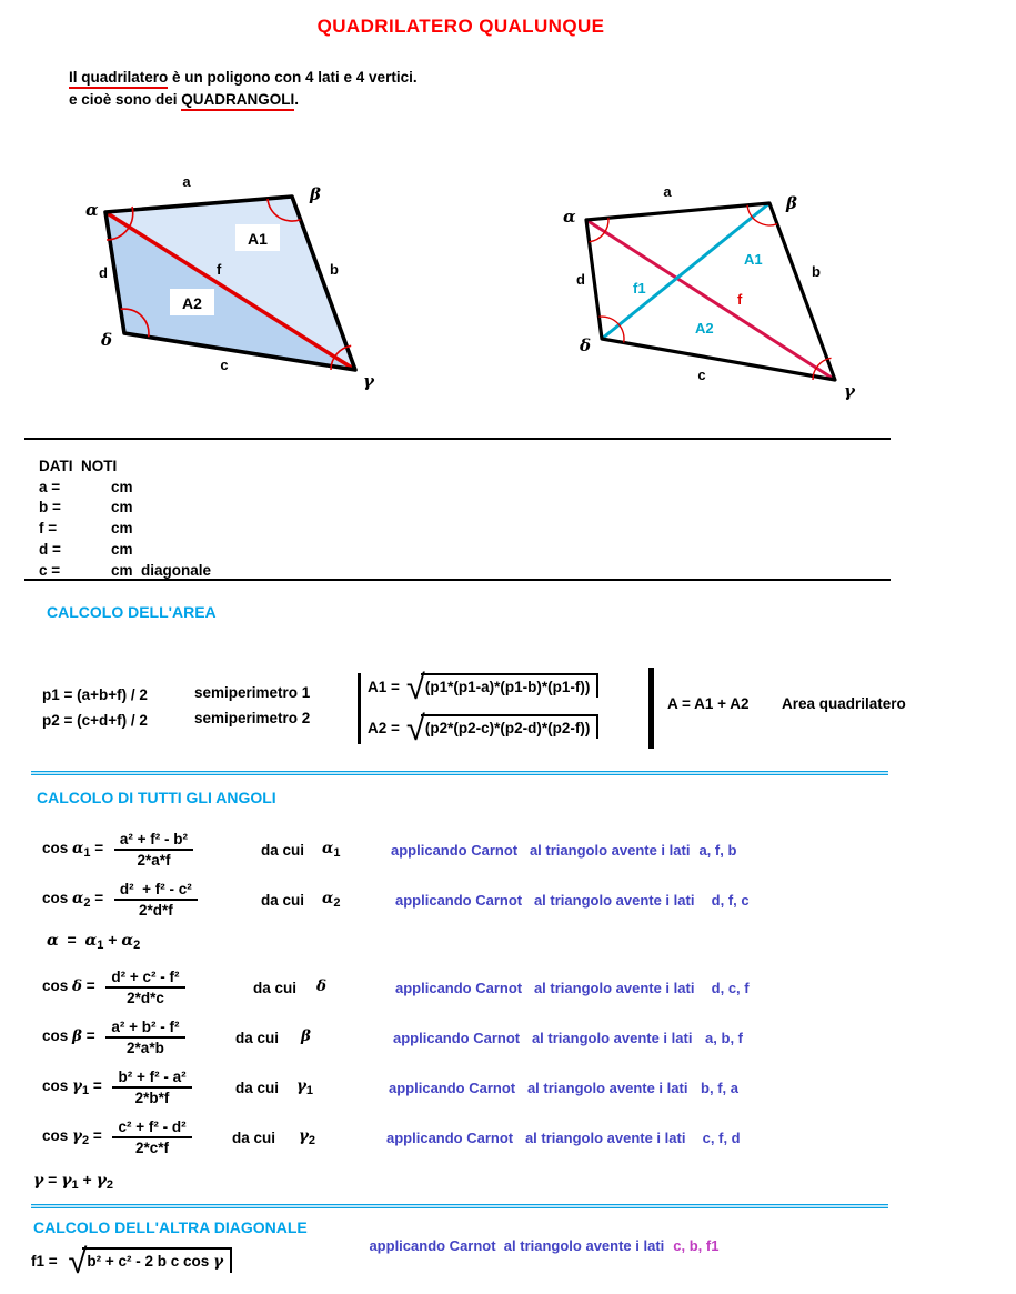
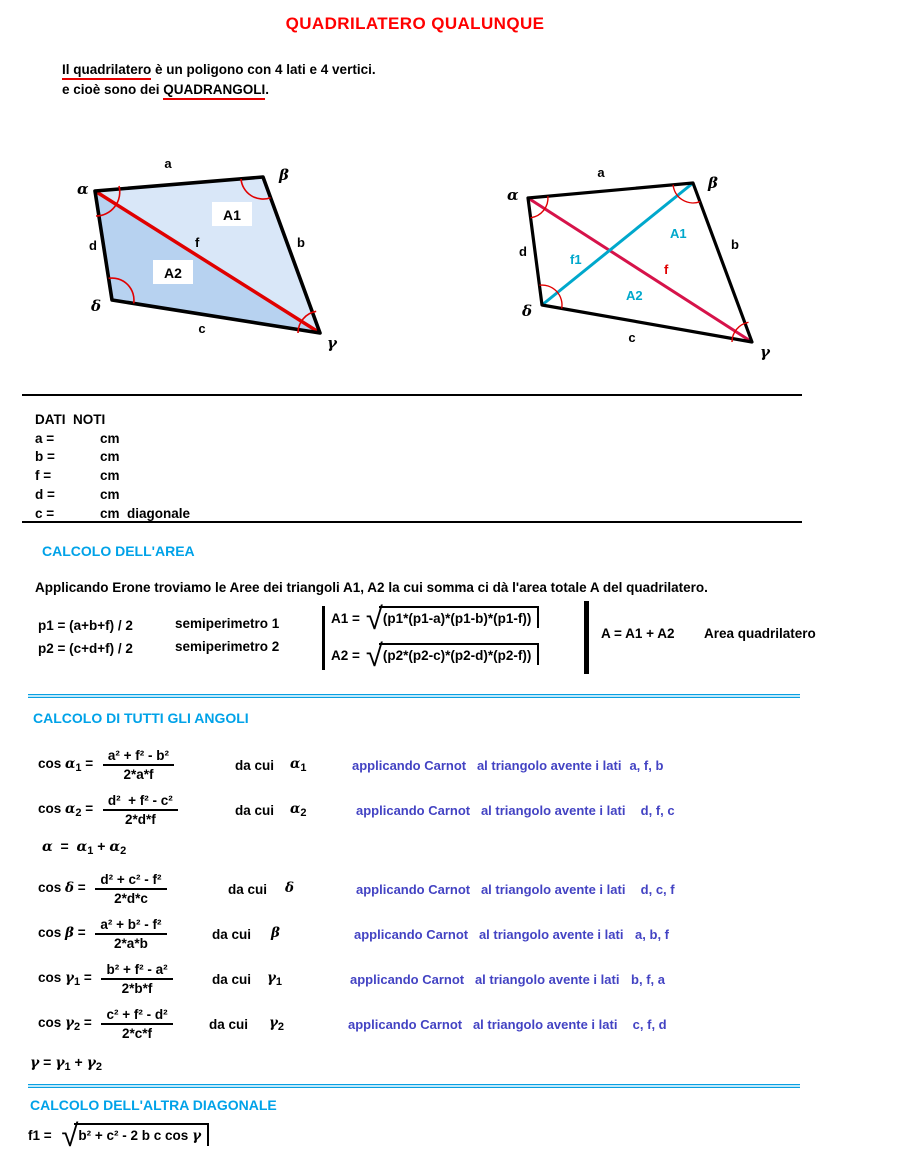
  QUADRILATERO QUALUNQUE
  Il quadrilatero è un poligono con 4 lati e 4 vertici.
  e cioè sono dei QUADRANGOLI.
  a
  b
  c
  d
  f
  A1
  A2
  α
  β
  γ
  δ
  a
  b
  c
  d
  f
  f1
  A1
  A2
  α
  β
  γ
  δ
  DATI NOTI
  a = cm
  b = cm
  f = cm
  d = cm
  c = cm diagonale
  CALCOLO DELL'AREA
+ Applicando Erone troviamo le Aree dei triangoli A1, A2 la cui somma ci dà l'area totale A del quadrilatero.
  p1 = (a+b+f) / 2
  p2 = (c+d+f) / 2
  semiperimetro 1
  semiperimetro 2
  A1 =
  √
  (p1*(p1-a)*(p1-b)*(p1-f))
  A2 =
  √
  (p2*(p2-c)*(p2-d)*(p2-f))
  A = A1 + A2
  Area quadrilatero
  CALCOLO DI TUTTI GLI ANGOLI
  cos α1 =
  a² + f² - b²
  2*a*f
  da cui
  α1
  applicando Carnot al triangolo avente i lati a, f, b
  cos α2 =
  d² + f² - c²
  2*d*f
  da cui
  α2
  applicando Carnot al triangolo avente i lati d, f, c
  α = α1 + α2
  cos δ =
  d² + c² - f²
  2*d*c
  da cui
  δ
  applicando Carnot al triangolo avente i lati d, c, f
  cos β =
  a² + b² - f²
  2*a*b
  da cui
  β
  applicando Carnot al triangolo avente i lati a, b, f
  cos γ1 =
  b² + f² - a²
  2*b*f
  da cui
  γ1
  applicando Carnot al triangolo avente i lati b, f, a
  cos γ2 =
  c² + f² - d²
  2*c*f
  da cui
  γ2
  applicando Carnot al triangolo avente i lati c, f, d
  γ = γ1 + γ2
  CALCOLO DELL'ALTRA DIAGONALE
- applicando Carnot al triangolo avente i lati c, b, f1
  f1 =
  √
  b² + c² - 2 b c cos γ
